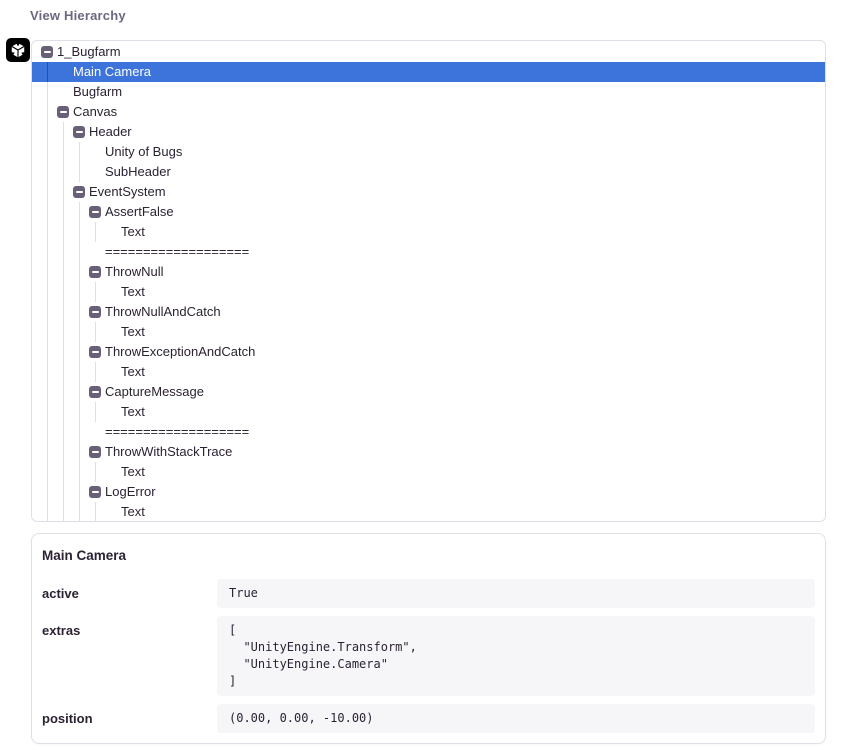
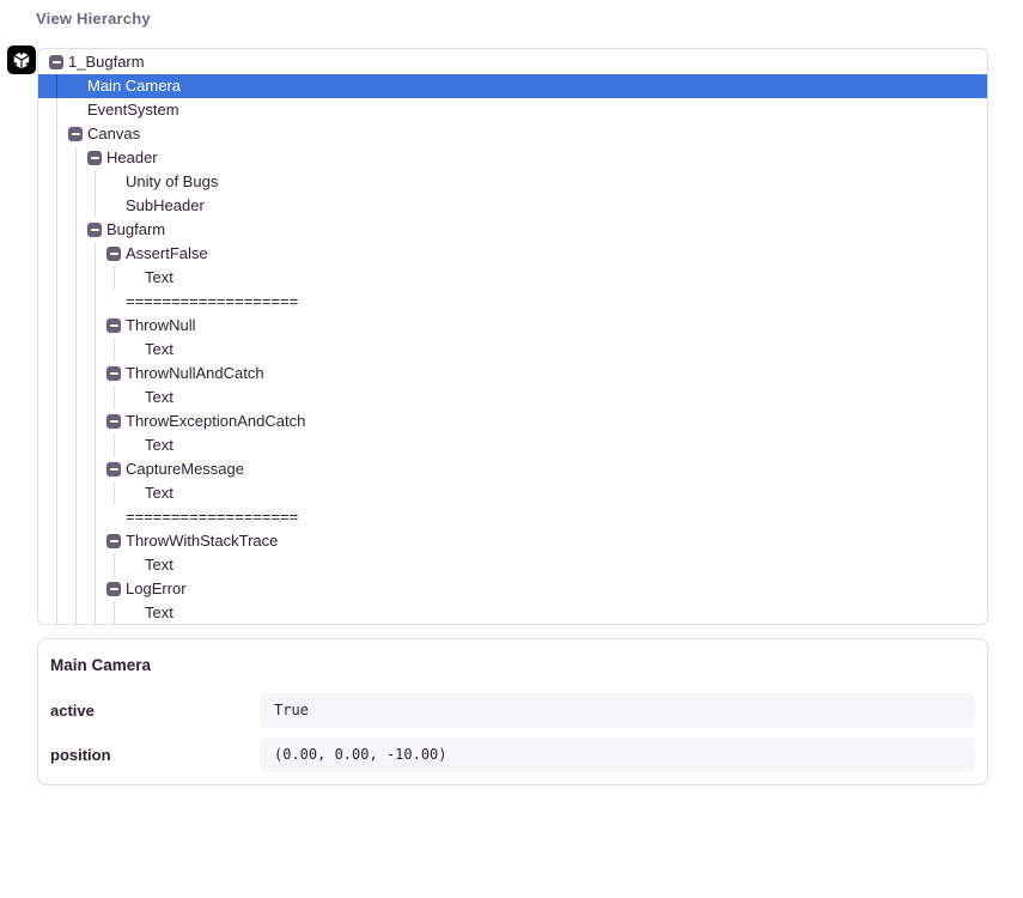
  View Hierarchy
  1_Bugfarm
  Main Camera
- Bugfarm
+ EventSystem
  Canvas
  Header
  Unity of Bugs
  SubHeader
- EventSystem
+ Bugfarm
  AssertFalse
  Text
  ===================
  ThrowNull
  Text
  ThrowNullAndCatch
  Text
  ThrowExceptionAndCatch
  Text
  CaptureMessage
  Text
  ===================
  ThrowWithStackTrace
  Text
  LogError
  Text
  Main Camera
  active
  True
- extras
- [
- "UnityEngine.Transform",
- "UnityEngine.Camera"
- ]
  position
  (0.00, 0.00, -10.00)
